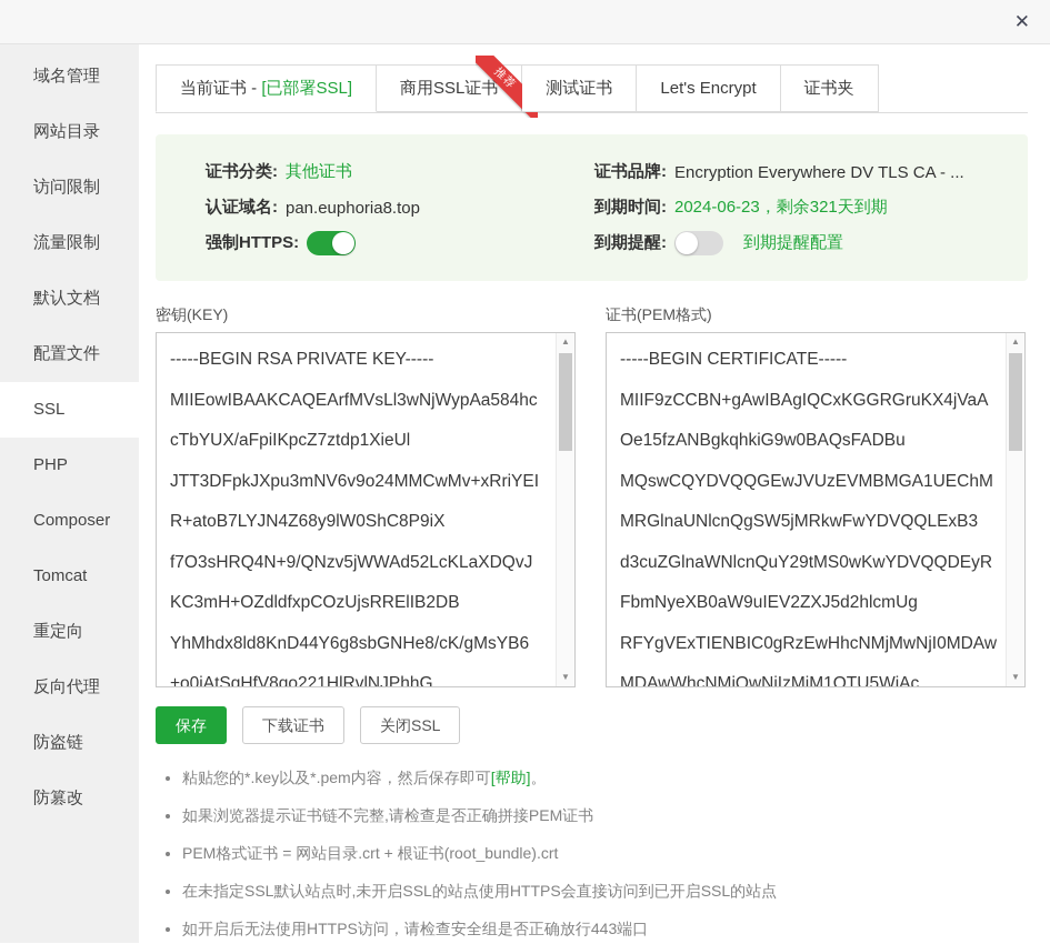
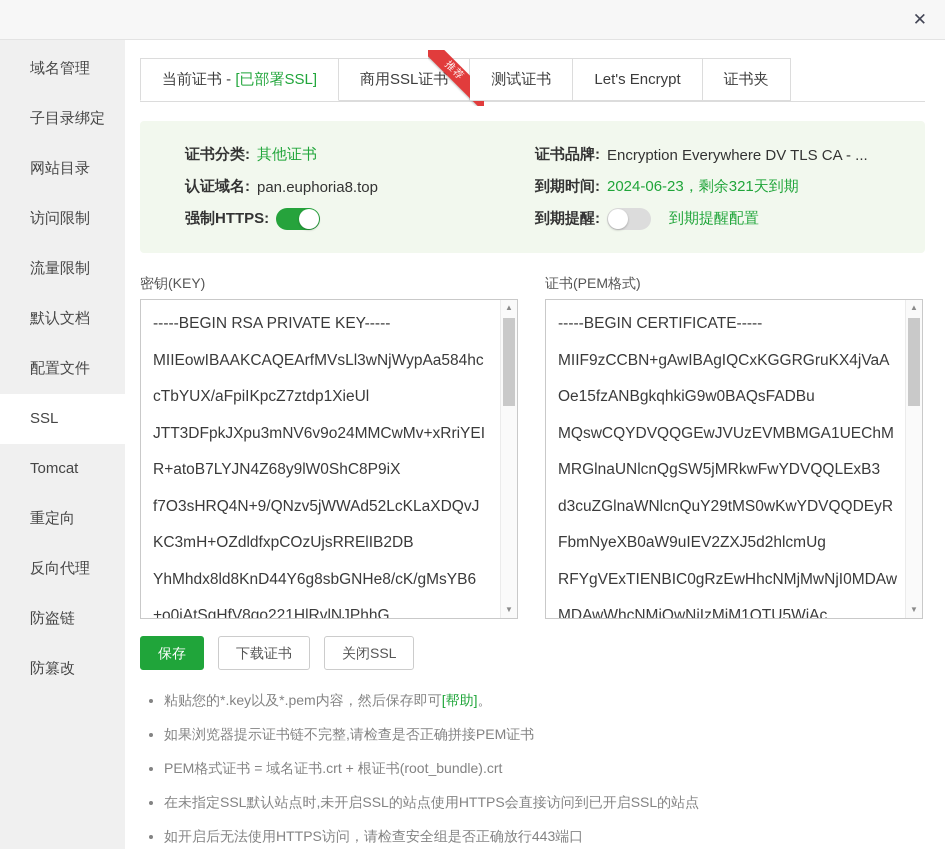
  ✕
  域名管理
+ 子目录绑定
  网站目录
  访问限制
  流量限制
  默认文档
  配置文件
  SSL
- PHP
- Composer
  Tomcat
  重定向
  反向代理
  防盗链
  防篡改
  当前证书 - [已部署SSL]
  商用SSL证书
  测试证书
  Let's Encrypt
  证书夹
  证书分类:
  其他证书
  认证域名:
  pan.euphoria8.top
  强制HTTPS:
  证书品牌:
  Encryption Everywhere DV TLS CA - ...
  到期时间:
  2024-06-23，剩余321天到期
  到期提醒:
  到期提醒配置
  密钥(KEY)
  -----BEGIN RSA PRIVATE KEY-----
  MIIEowIBAAKCAQEArfMVsLl3wNjWypAa584hc
  cTbYUX/aFpiIKpcZ7ztdp1XieUl
  JTT3DFpkJXpu3mNV6v9o24MMCwMv+xRriYEI
  R+atoB7LYJN4Z68y9lW0ShC8P9iX
  f7O3sHRQ4N+9/QNzv5jWWAd52LcKLaXDQvJ
  KC3mH+OZdldfxpCOzUjsRRElIB2DB
  YhMhdx8ld8KnD44Y6g8sbGNHe8/cK/gMsYB6
  +o0jAtSgHfV8qo221HlRvlNJPhhG
  ▲
  ▼
  证书(PEM格式)
  -----BEGIN CERTIFICATE-----
  MIIF9zCCBN+gAwIBAgIQCxKGGRGruKX4jVaA
  Oe15fzANBgkqhkiG9w0BAQsFADBu
  MQswCQYDVQQGEwJVUzEVMBMGA1UEChM
  MRGlnaUNlcnQgSW5jMRkwFwYDVQQLExB3
  d3cuZGlnaWNlcnQuY29tMS0wKwYDVQQDEyR
  FbmNyeXB0aW9uIEV2ZXJ5d2hlcmUg
  RFYgVExTIENBIC0gRzEwHhcNMjMwNjI0MDAw
  MDAwWhcNMjQwNjIzMjM1OTU5WjAc
  ▲
  ▼
  保存
  下载证书
  关闭SSL
  粘贴您的*.key以及*.pem内容，然后保存即可[帮助]。
  如果浏览器提示证书链不完整,请检查是否正确拼接PEM证书
- PEM格式证书 = 网站目录.crt + 根证书(root_bundle).crt
+ PEM格式证书 = 域名证书.crt + 根证书(root_bundle).crt
  在未指定SSL默认站点时,未开启SSL的站点使用HTTPS会直接访问到已开启SSL的站点
  如开启后无法使用HTTPS访问，请检查安全组是否正确放行443端口
